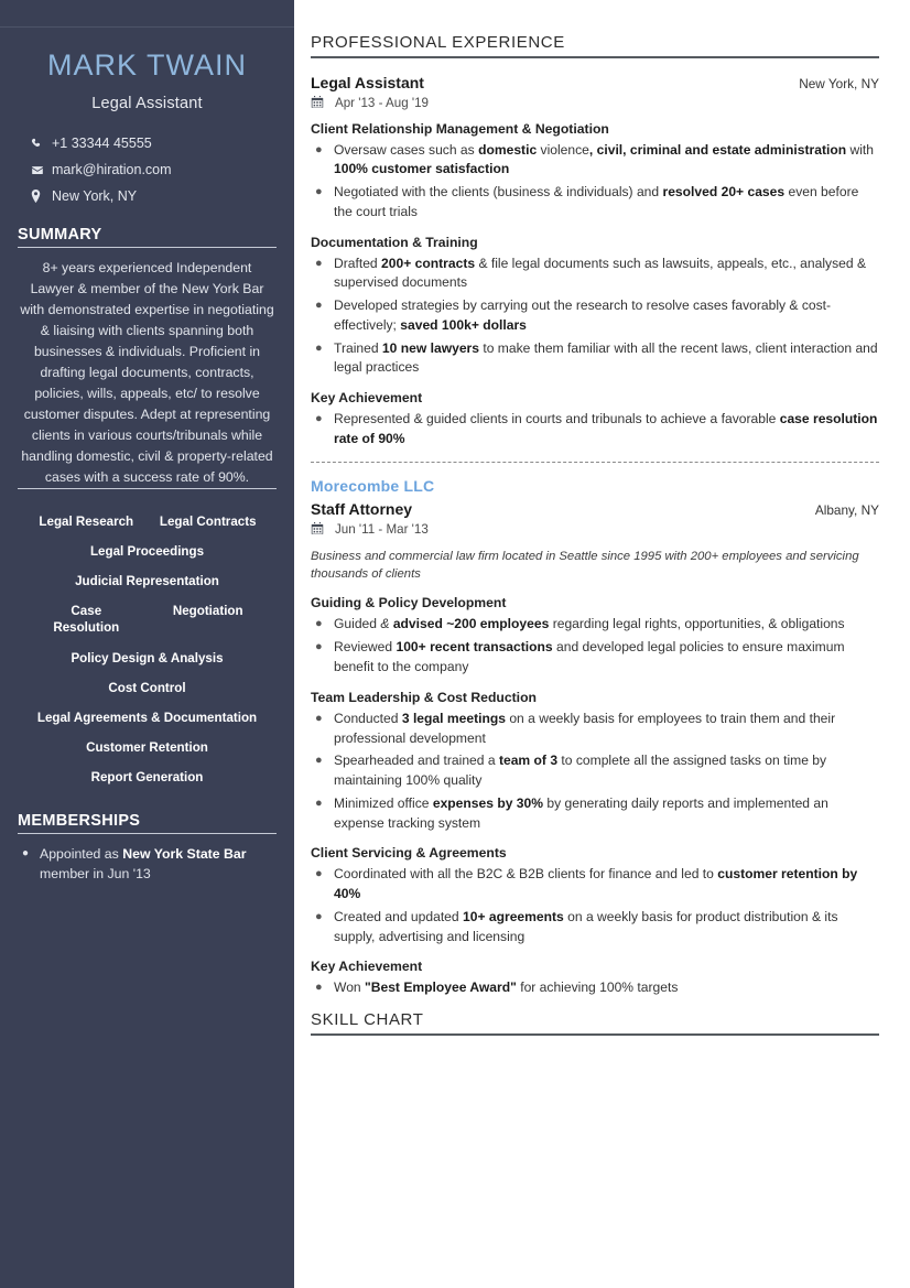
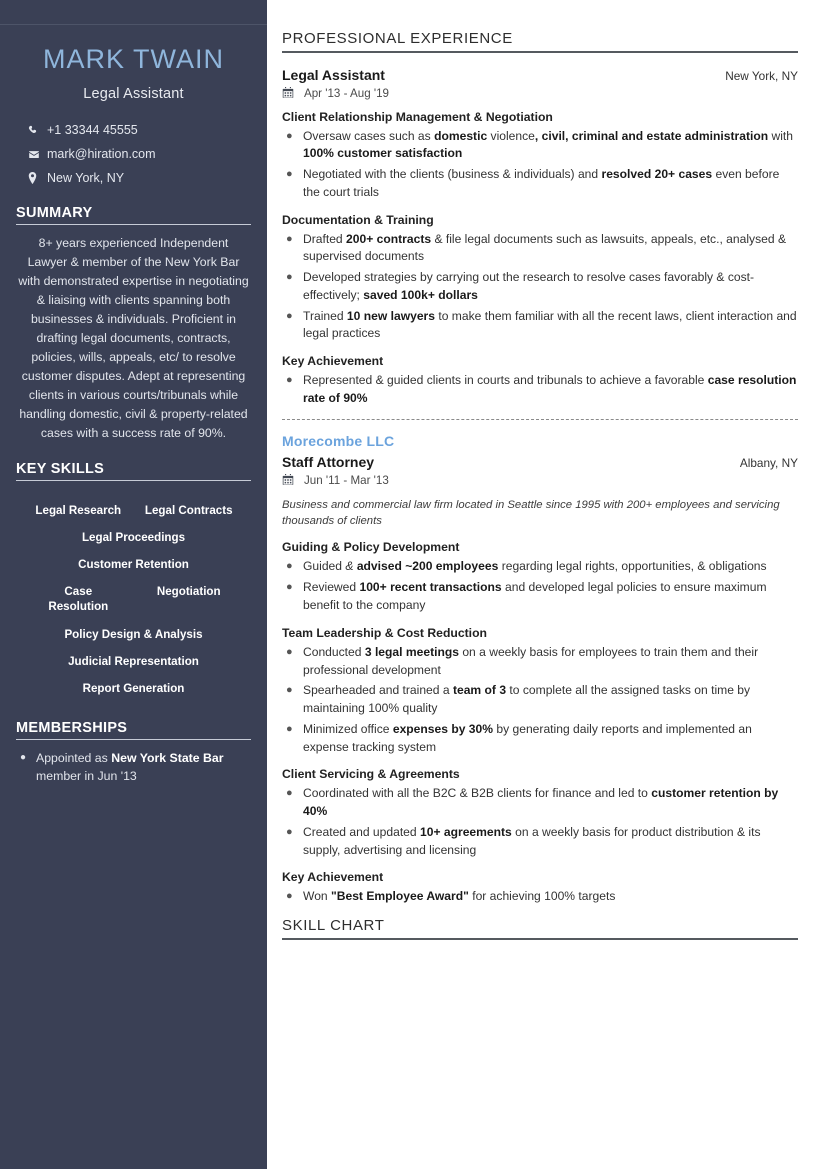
  MARK TWAIN
  Legal Assistant
  +1 33344 45555
  mark@hiration.com
  New York, NY
  SUMMARY
  8+ years experienced Independent Lawyer & member of the New York Bar with demonstrated expertise in negotiating & liaising with clients spanning both businesses & individuals. Proficient in drafting legal documents, contracts, policies, wills, appeals, etc/ to resolve customer disputes. Adept at representing clients in various courts/tribunals while handling domestic, civil & property-related cases with a success rate of 90%.
+ KEY SKILLS
  Legal Research
  Legal Contracts
  Legal Proceedings
- Judicial Representation
+ Customer Retention
  Case Resolution
  Negotiation
  Policy Design & Analysis
- Cost Control
- Legal Agreements & Documentation
- Customer Retention
+ Judicial Representation
  Report Generation
  MEMBERSHIPS
  ●
  Appointed as New York State Bar member in Jun '13
  PROFESSIONAL EXPERIENCE
  Legal Assistant
  New York, NY
  Apr '13 - Aug '19
  Client Relationship Management & Negotiation
  ●
  Oversaw cases such as domestic violence, civil, criminal and estate administration with 100% customer satisfaction
  ●
  Negotiated with the clients (business & individuals) and resolved 20+ cases even before the court trials
  Documentation & Training
  ●
  Drafted 200+ contracts & file legal documents such as lawsuits, appeals, etc., analysed & supervised documents
  ●
  Developed strategies by carrying out the research to resolve cases favorably & cost-effectively; saved 100k+ dollars
  ●
  Trained 10 new lawyers to make them familiar with all the recent laws, client interaction and legal practices
  Key Achievement
  ●
  Represented & guided clients in courts and tribunals to achieve a favorable case resolution rate of 90%
  Morecombe LLC
  Staff Attorney
  Albany, NY
  Jun '11 - Mar '13
  Business and commercial law firm located in Seattle since 1995 with 200+ employees and servicing thousands of clients
  Guiding & Policy Development
  ●
  Guided & advised ~200 employees regarding legal rights, opportunities, & obligations
  ●
  Reviewed 100+ recent transactions and developed legal policies to ensure maximum benefit to the company
  Team Leadership & Cost Reduction
  ●
  Conducted 3 legal meetings on a weekly basis for employees to train them and their professional development
  ●
  Spearheaded and trained a team of 3 to complete all the assigned tasks on time by maintaining 100% quality
  ●
  Minimized office expenses by 30% by generating daily reports and implemented an expense tracking system
  Client Servicing & Agreements
  ●
  Coordinated with all the B2C & B2B clients for finance and led to customer retention by 40%
  ●
  Created and updated 10+ agreements on a weekly basis for product distribution & its supply, advertising and licensing
  Key Achievement
  ●
  Won "Best Employee Award" for achieving 100% targets
  SKILL CHART
